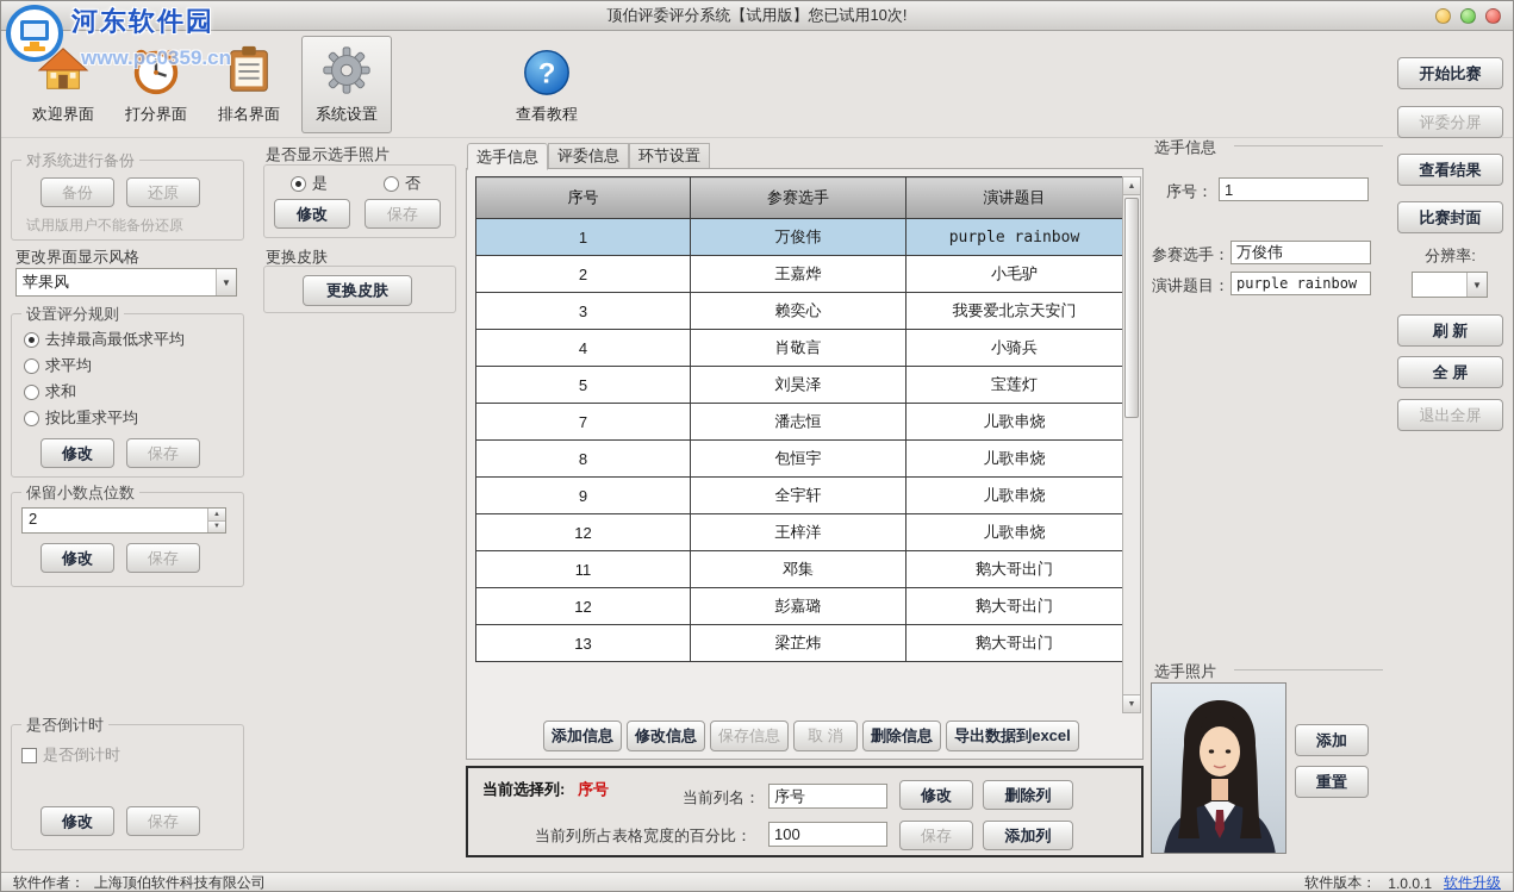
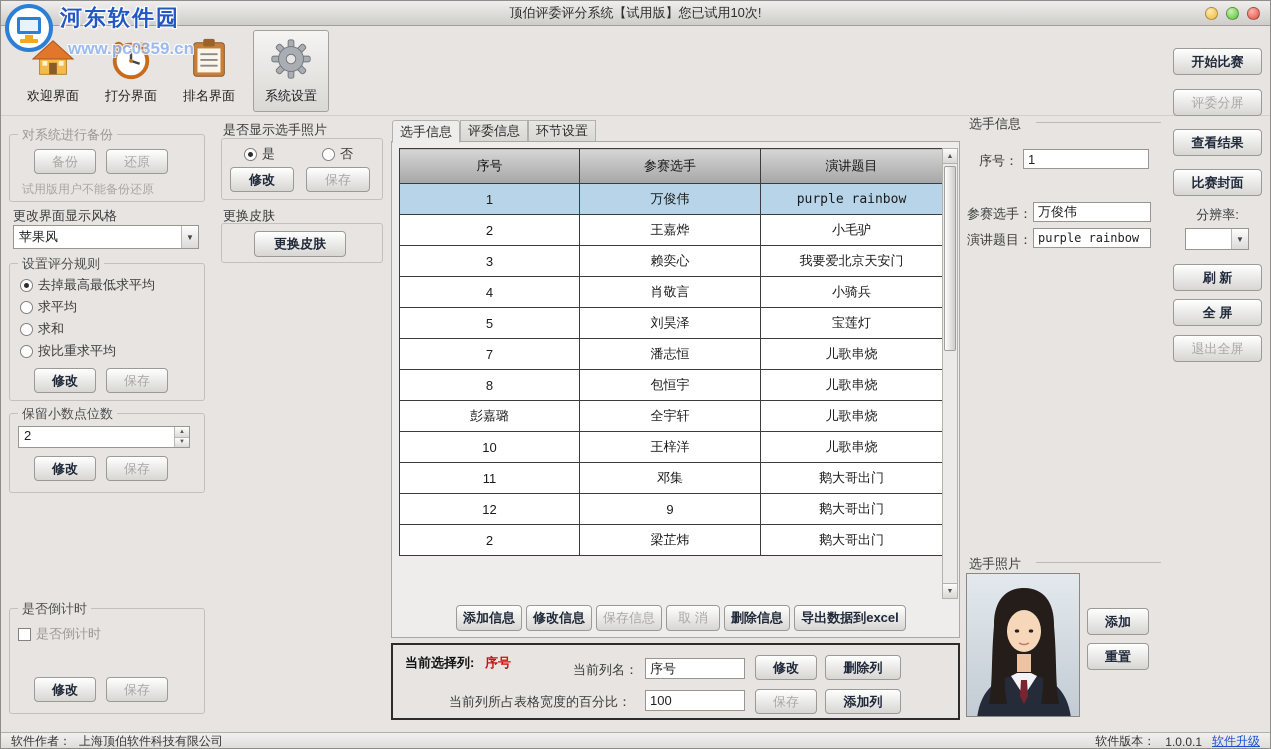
  顶伯评委评分系统【试用版】您已试用10次!
  河东软件园
  www.pc0359.cn
  欢迎界面
  打分界面
  排名界面
  系统设置
- ?
- 查看教程
  开始比赛
  评委分屏
  查看结果
  比赛封面
  分辨率:
  ▼
  刷 新
  全 屏
  退出全屏
  对系统进行备份
  备份
  还原
  试用版用户不能备份还原
  更改界面显示风格
  苹果风
  ▼
  设置评分规则
  去掉最高最低求平均
  求平均
  求和
  按比重求平均
  修改
  保存
  保留小数点位数
  2
  修改
  保存
  是否倒计时
  是否倒计时
  修改
  保存
  是否显示选手照片
  是
  否
  修改
  保存
  更换皮肤
  更换皮肤
  选手信息
  评委信息
  环节设置
  序号	参赛选手	演讲题目
  1	万俊伟	purple rainbow
  2	王嘉烨	小毛驴
  3	赖奕心	我要爱北京天安门
  4	肖敬言	小骑兵
  5	刘昊泽	宝莲灯
  7	潘志恒	儿歌串烧
  8	包恒宇	儿歌串烧
- 9	全宇轩	儿歌串烧
+ 彭嘉璐	全宇轩	儿歌串烧
- 12	王梓洋	儿歌串烧
+ 10	王梓洋	儿歌串烧
  11	邓集	鹅大哥出门
- 12	彭嘉璐	鹅大哥出门
+ 12	9	鹅大哥出门
- 13	梁芷炜	鹅大哥出门
+ 2	梁芷炜	鹅大哥出门
  添加信息
  修改信息
  保存信息
  取 消
  删除信息
  导出数据到excel
  当前选择列:
  序号
  当前列名：
  序号
  修改
  删除列
  当前列所占表格宽度的百分比：
  100
  保存
  添加列
  选手信息
  序号：
  1
  参赛选手：
  万俊伟
  演讲题目：
  purple rainbow
  选手照片
  添加
  重置
  软件作者：
  上海顶伯软件科技有限公司
  软件版本：
  1.0.0.1
  软件升级
